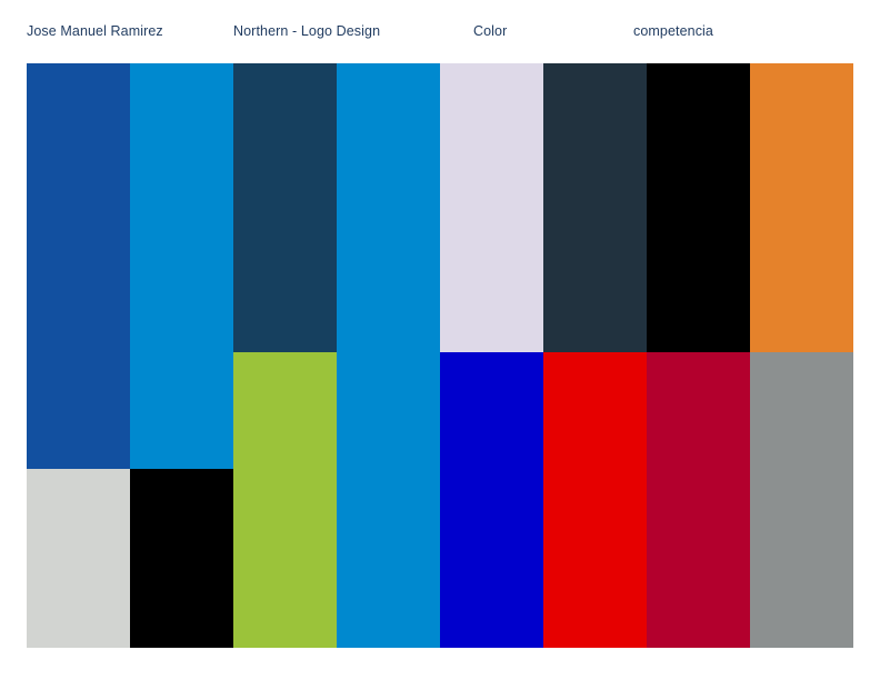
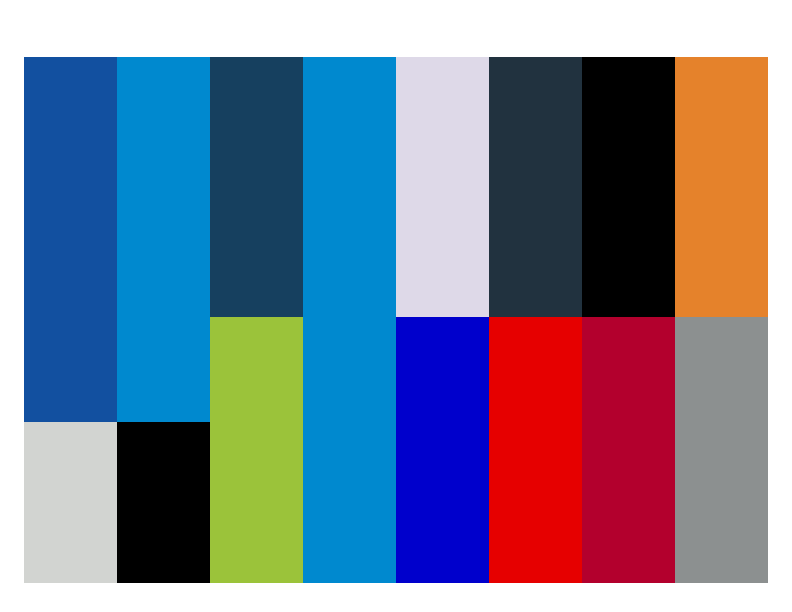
- Jose Manuel Ramirez
- Northern - Logo Design
- Color
- competencia
